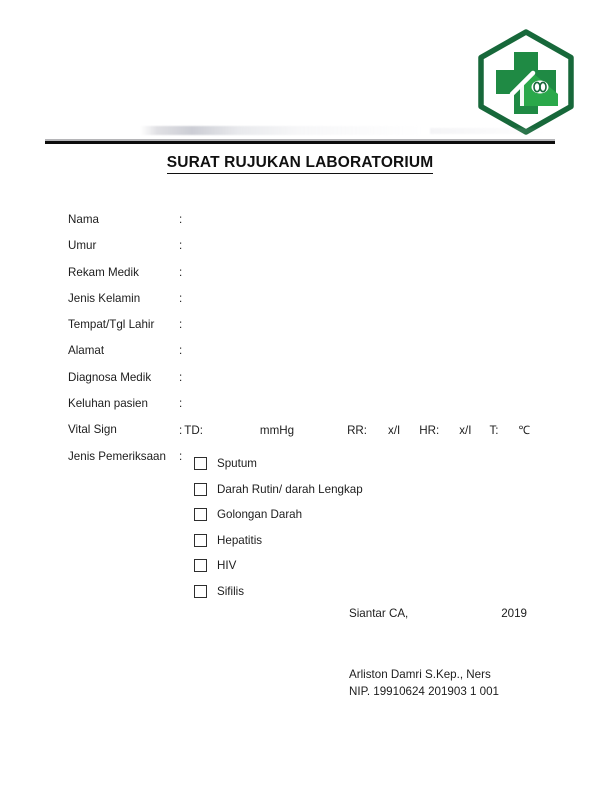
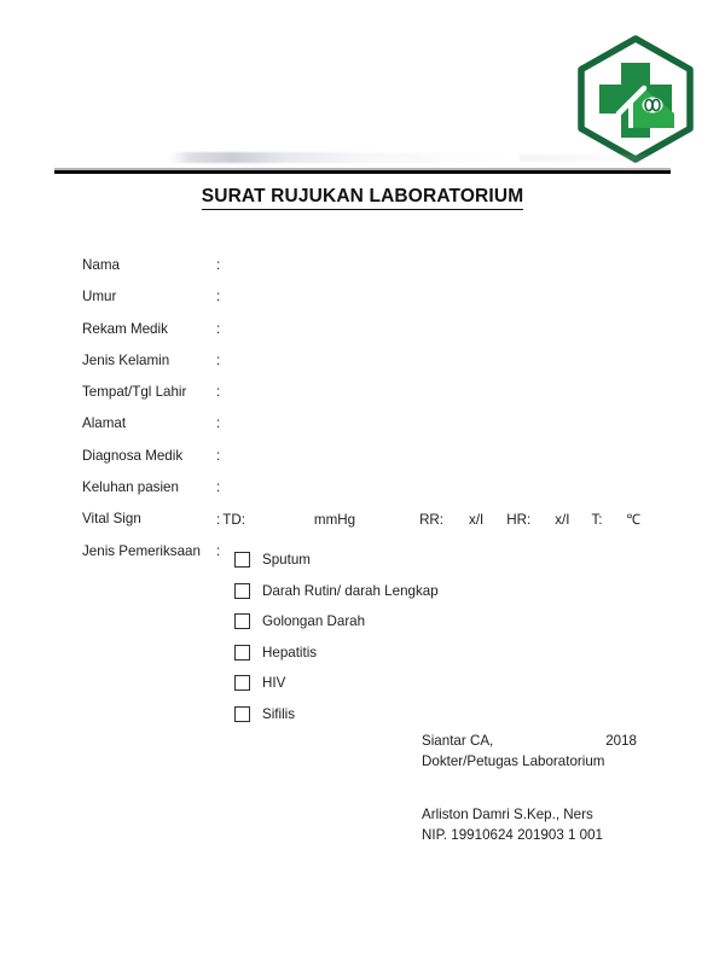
  SURAT RUJUKAN LABORATORIUM
  Nama
  :
  Umur
  :
  Rekam Medik
  :
  Jenis Kelamin
  :
  Tempat/Tgl Lahir
  :
  Alamat
  :
  Diagnosa Medik
  :
  Keluhan pasien
  :
  Vital Sign
  :
  TD:
  mmHg
  RR:
  x/I
  HR:
  x/I
  T:
  ℃
  Jenis Pemeriksaan
  :
  Sputum
  Darah Rutin/ darah Lengkap
  Golongan Darah
  Hepatitis
  HIV
  Sifilis
  Siantar CA,
- 2019
+ 2018
+ Dokter/Petugas Laboratorium
  Arliston Damri S.Kep., Ners
  NIP. 19910624 201903 1 001
